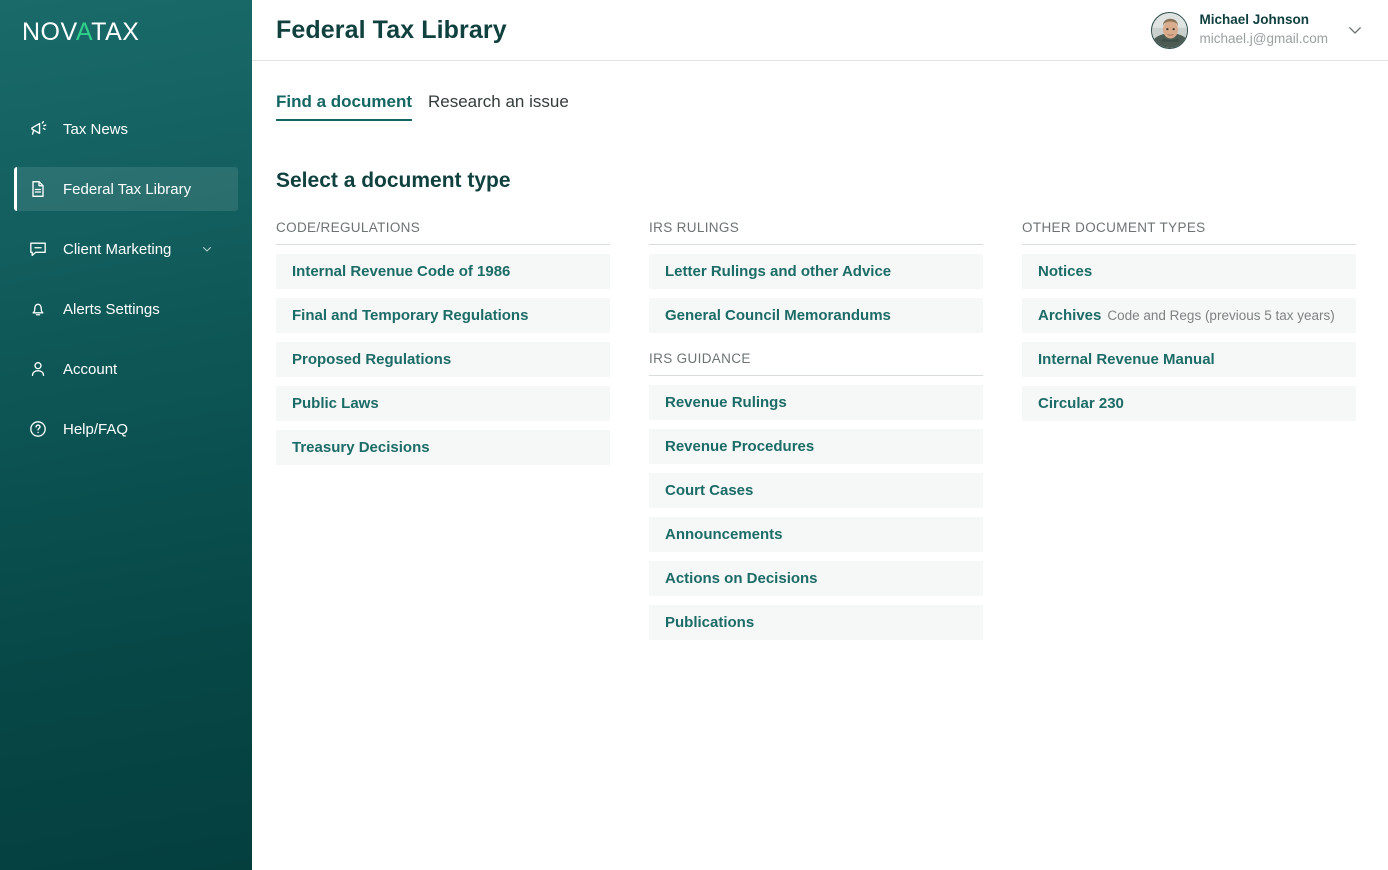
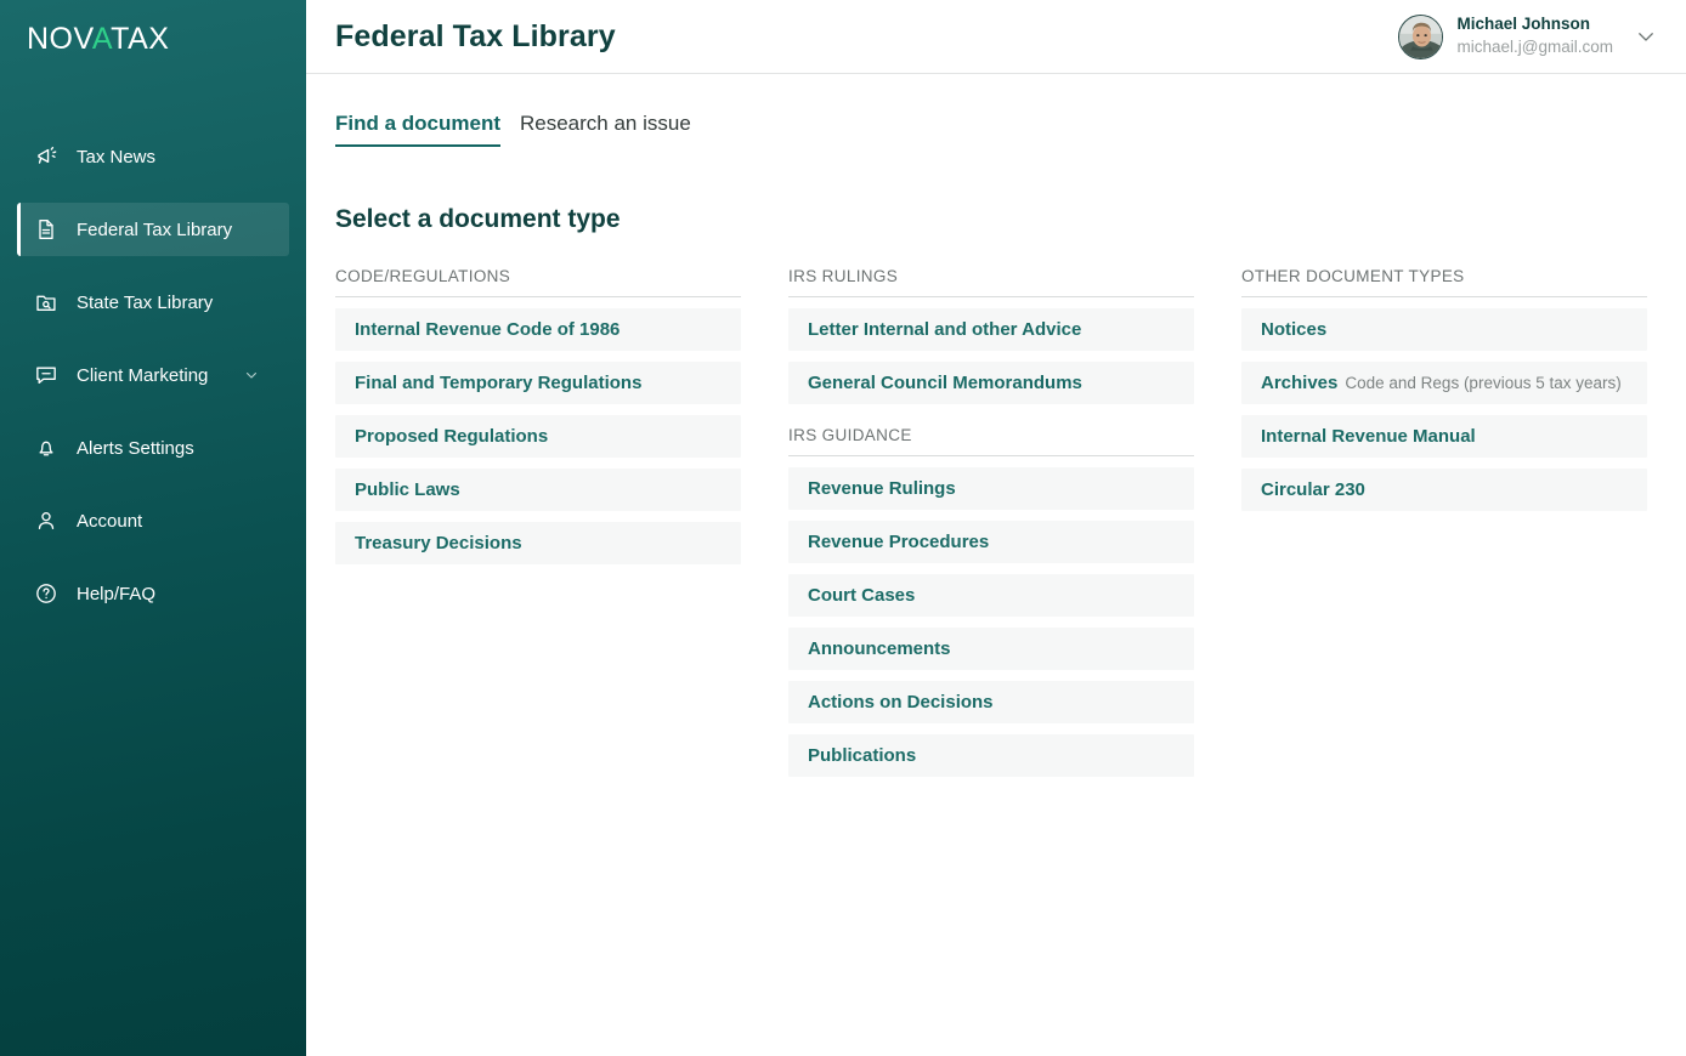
  NOVATAX
  Tax News
  Federal Tax Library
+ State Tax Library
  Client Marketing
  Alerts Settings
  Account
  Help/FAQ
  Federal Tax Library
  Michael Johnson
  michael.j@gmail.com
  Find a document
  Research an issue
  Select a document type
  CODE/REGULATIONS
  Internal Revenue Code of 1986
  Final and Temporary Regulations
  Proposed Regulations
  Public Laws
  Treasury Decisions
  IRS RULINGS
- Letter Rulings and other Advice
+ Letter Internal and other Advice
  General Council Memorandums
  IRS GUIDANCE
  Revenue Rulings
  Revenue Procedures
  Court Cases
  Announcements
  Actions on Decisions
  Publications
  OTHER DOCUMENT TYPES
  Notices
  Archives
  Code and Regs (previous 5 tax years)
  Internal Revenue Manual
  Circular 230
